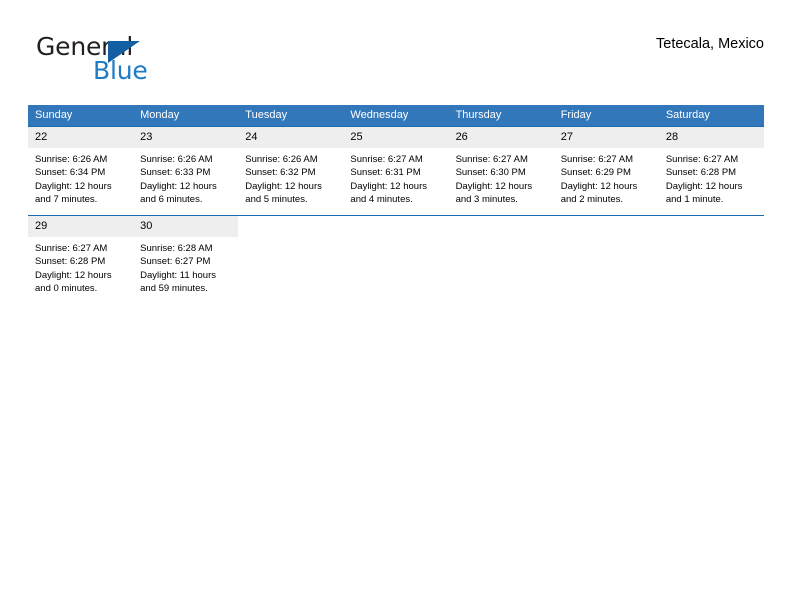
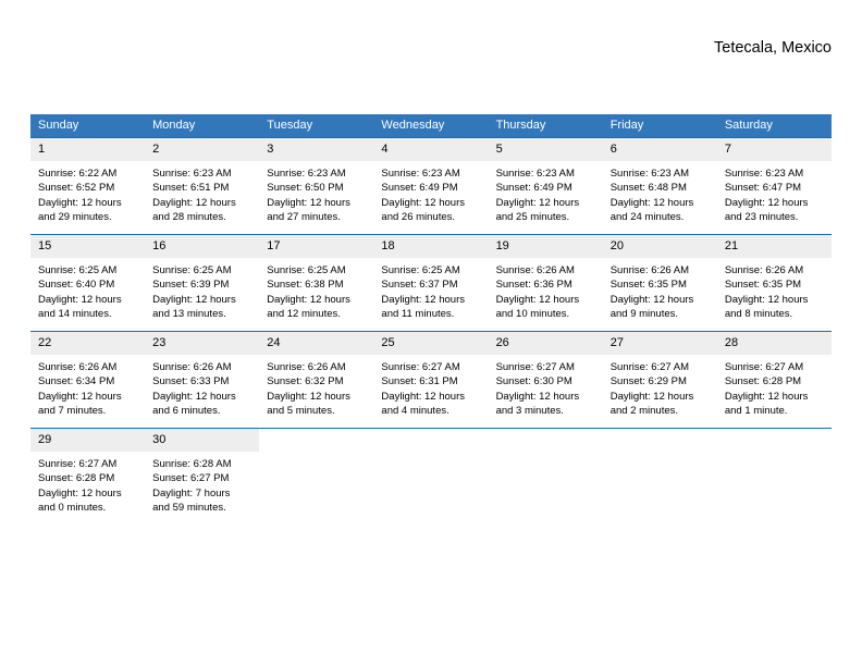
- General
- Blue
  Tetecala, Mexico
  Sunday	Monday	Tuesday	Wednesday	Thursday	Friday	Saturday
+ 1Sunrise: 6:22 AMSunset: 6:52 PMDaylight: 12 hoursand 29 minutes.	2Sunrise: 6:23 AMSunset: 6:51 PMDaylight: 12 hoursand 28 minutes.	3Sunrise: 6:23 AMSunset: 6:50 PMDaylight: 12 hoursand 27 minutes.	4Sunrise: 6:23 AMSunset: 6:49 PMDaylight: 12 hoursand 26 minutes.	5Sunrise: 6:23 AMSunset: 6:49 PMDaylight: 12 hoursand 25 minutes.	6Sunrise: 6:23 AMSunset: 6:48 PMDaylight: 12 hoursand 24 minutes.	7Sunrise: 6:23 AMSunset: 6:47 PMDaylight: 12 hoursand 23 minutes.
+ 15Sunrise: 6:25 AMSunset: 6:40 PMDaylight: 12 hoursand 14 minutes.	16Sunrise: 6:25 AMSunset: 6:39 PMDaylight: 12 hoursand 13 minutes.	17Sunrise: 6:25 AMSunset: 6:38 PMDaylight: 12 hoursand 12 minutes.	18Sunrise: 6:25 AMSunset: 6:37 PMDaylight: 12 hoursand 11 minutes.	19Sunrise: 6:26 AMSunset: 6:36 PMDaylight: 12 hoursand 10 minutes.	20Sunrise: 6:26 AMSunset: 6:35 PMDaylight: 12 hoursand 9 minutes.	21Sunrise: 6:26 AMSunset: 6:35 PMDaylight: 12 hoursand 8 minutes.
  22Sunrise: 6:26 AMSunset: 6:34 PMDaylight: 12 hoursand 7 minutes.	23Sunrise: 6:26 AMSunset: 6:33 PMDaylight: 12 hoursand 6 minutes.	24Sunrise: 6:26 AMSunset: 6:32 PMDaylight: 12 hoursand 5 minutes.	25Sunrise: 6:27 AMSunset: 6:31 PMDaylight: 12 hoursand 4 minutes.	26Sunrise: 6:27 AMSunset: 6:30 PMDaylight: 12 hoursand 3 minutes.	27Sunrise: 6:27 AMSunset: 6:29 PMDaylight: 12 hoursand 2 minutes.	28Sunrise: 6:27 AMSunset: 6:28 PMDaylight: 12 hoursand 1 minute.
- 29Sunrise: 6:27 AMSunset: 6:28 PMDaylight: 12 hoursand 0 minutes.	30Sunrise: 6:28 AMSunset: 6:27 PMDaylight: 11 hoursand 59 minutes.
+ 29Sunrise: 6:27 AMSunset: 6:28 PMDaylight: 12 hoursand 0 minutes.	30Sunrise: 6:28 AMSunset: 6:27 PMDaylight: 7 hoursand 59 minutes.
